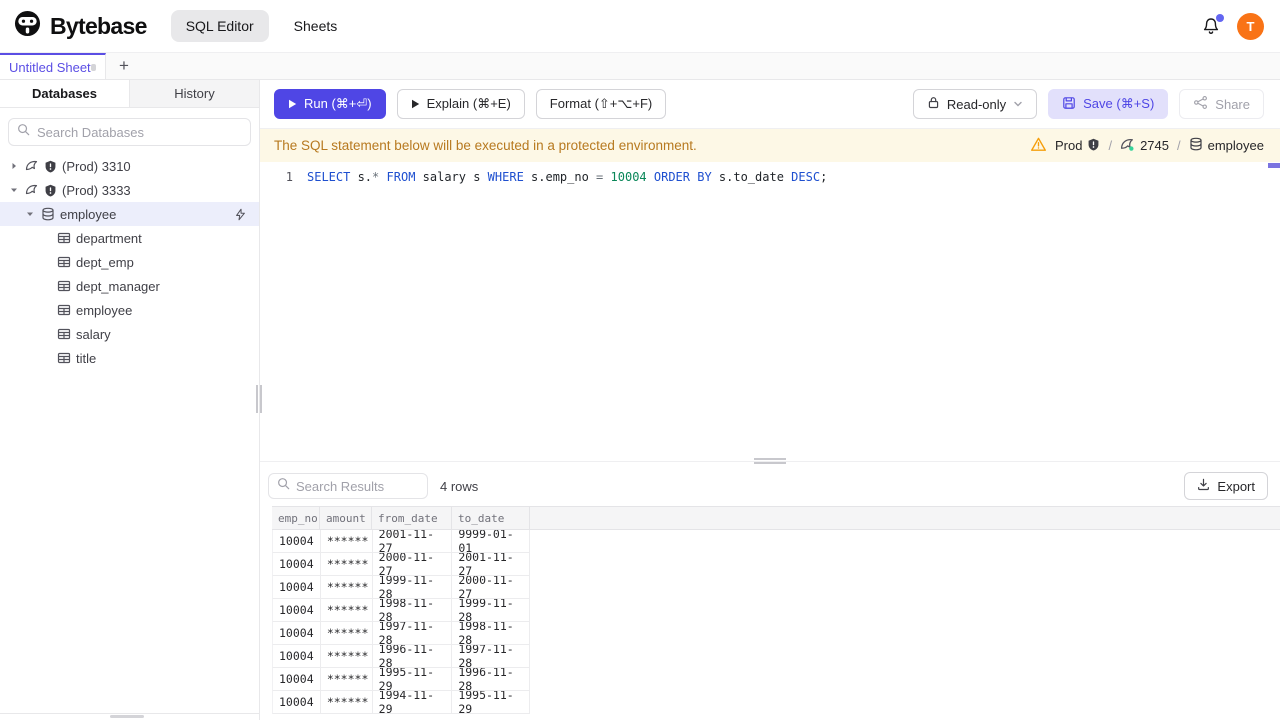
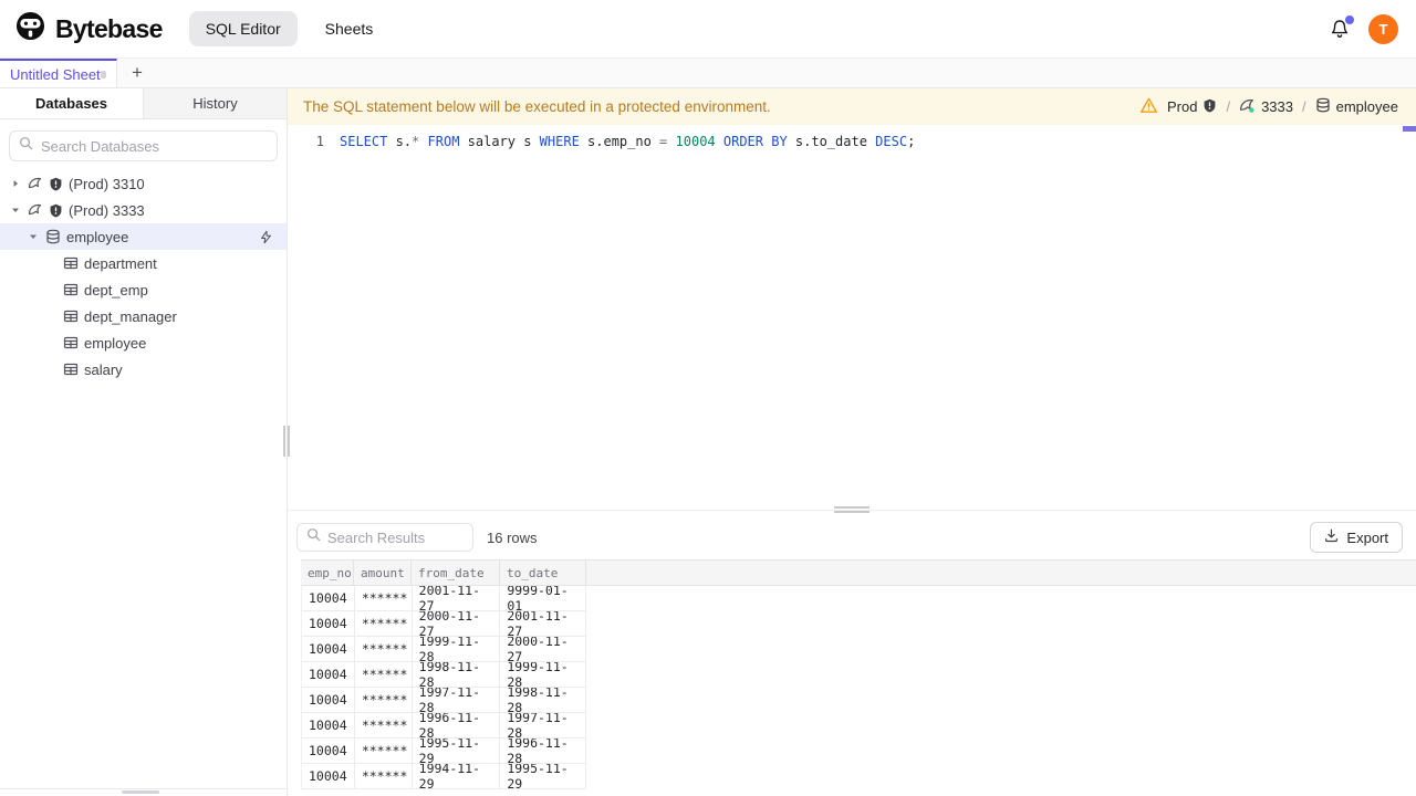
  Bytebase
  SQL Editor
  Sheets
  T
  Untitled Sheet
  +
  Databases
  History
  Search Databases
  (Prod) 3310
  (Prod) 3333
  employee
  department
  dept_emp
  dept_manager
  employee
  salary
- title
- Run (⌘+⏎)
- Explain (⌘+E)
- Format (⇧+⌥+F)
- Read-only
- Save (⌘+S)
- Share
  The SQL statement below will be executed in a protected environment.
  Prod
  /
- 2745
+ 3333
  /
  employee
  1
  SELECT s.* FROM salary s WHERE s.emp_no = 10004 ORDER BY s.to_date DESC;
  Search Results
- 4 rows
+ 16 rows
  Export
  emp_no
  amount
  from_date
  to_date
  10004
  ******
  2001-11-27
  9999-01-01
  10004
  ******
  2000-11-27
  2001-11-27
  10004
  ******
  1999-11-28
  2000-11-27
  10004
  ******
  1998-11-28
  1999-11-28
  10004
  ******
  1997-11-28
  1998-11-28
  10004
  ******
  1996-11-28
  1997-11-28
  10004
  ******
  1995-11-29
  1996-11-28
  10004
  ******
  1994-11-29
  1995-11-29
